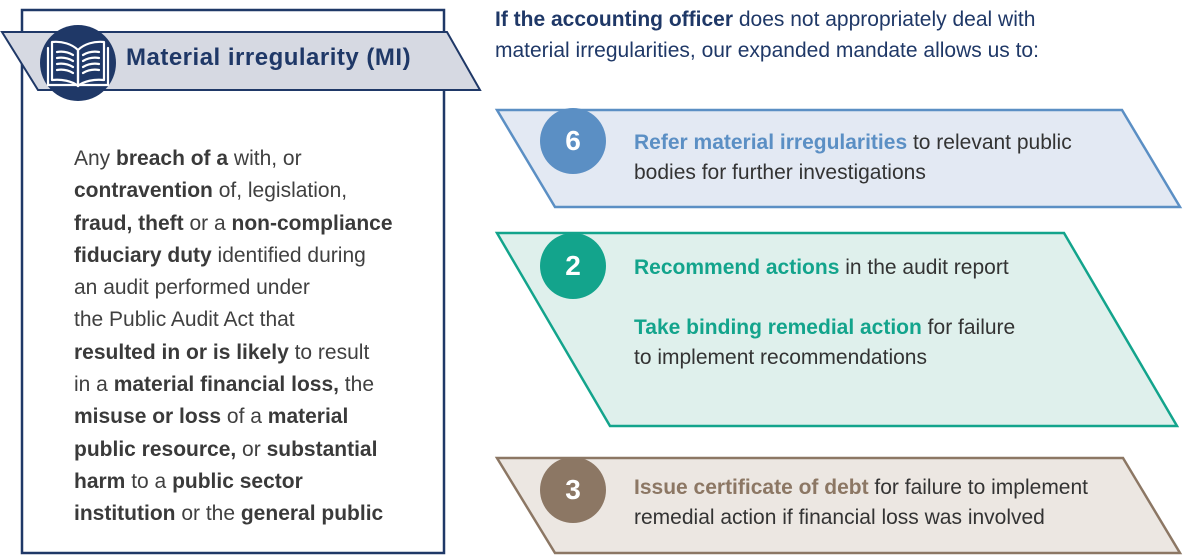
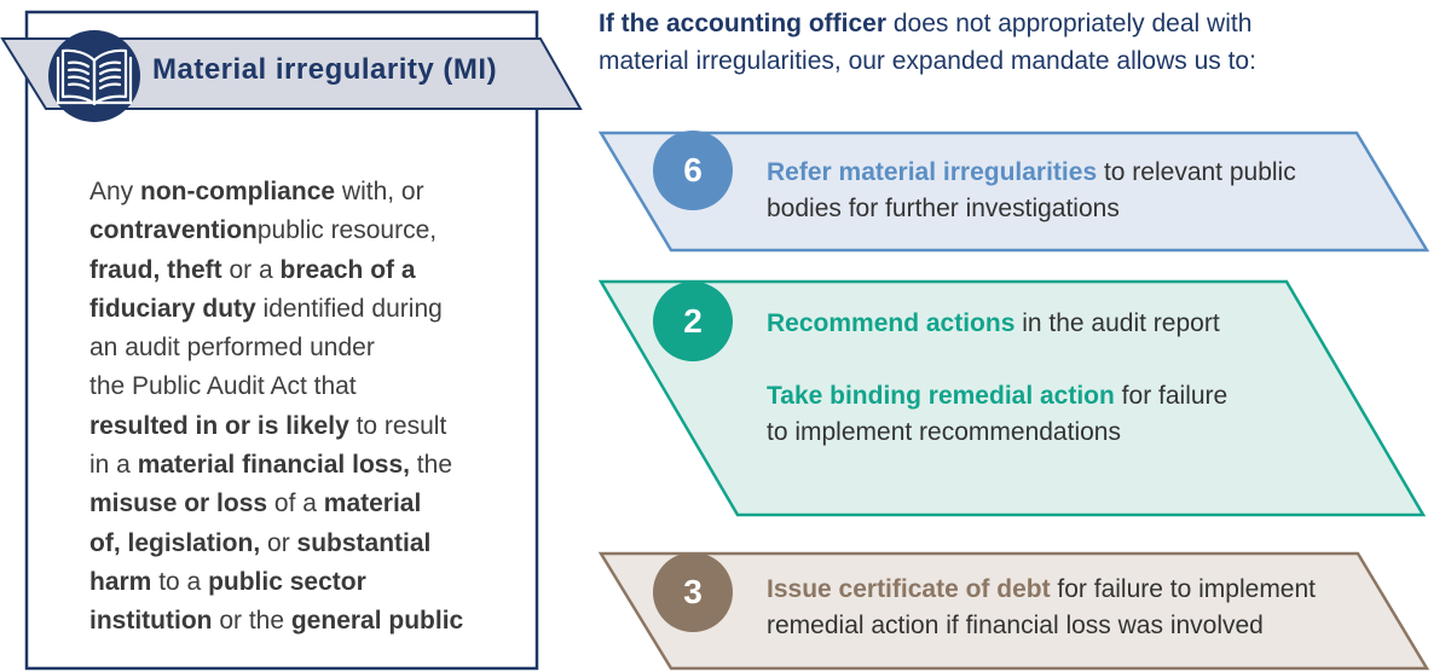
  Material irregularity (MI)
- Any breach of a with, or
+ Any non-compliance with, or
- contravention of, legislation,
+ contraventionpublic resource,
- fraud, theft or a non-compliance
+ fraud, theft or a breach of a
  fiduciary duty identified during
  an audit performed under
  the Public Audit Act that
  resulted in or is likely to result
  in a material financial loss, the
  misuse or loss of a material
- public resource, or substantial
+ of, legislation, or substantial
  harm to a public sector
  institution or the general public
  If the accounting officer does not appropriately deal with
  material irregularities, our expanded mandate allows us to:
  6
  2
  3
  Refer material irregularities to relevant public
  bodies for further investigations
  Recommend actions in the audit report
  Take binding remedial action for failure
  to implement recommendations
  Issue certificate of debt for failure to implement
  remedial action if financial loss was involved
